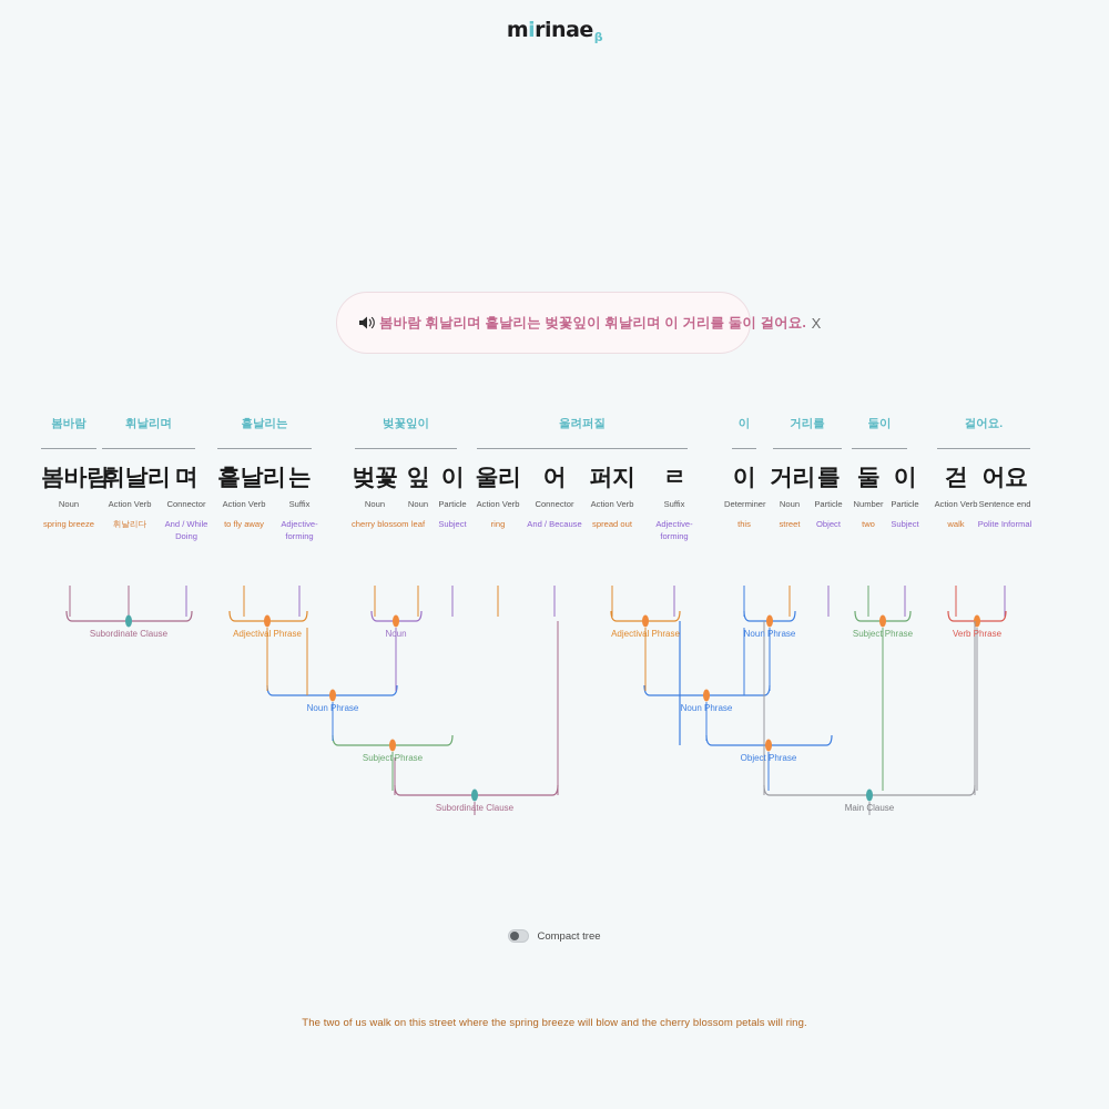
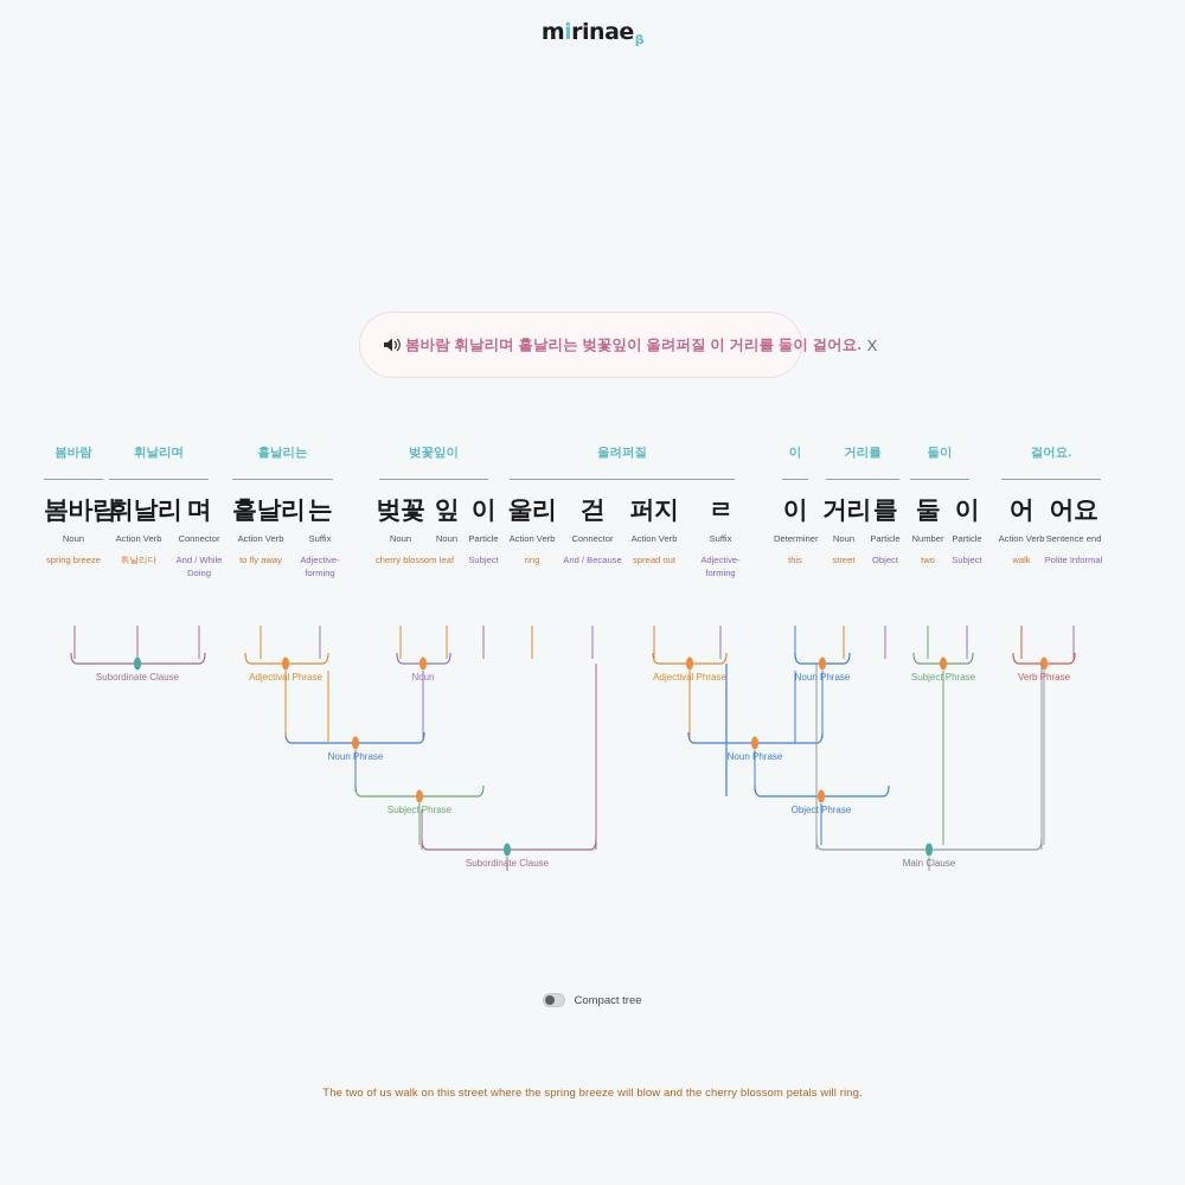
  mirinaeβ
- 봄바람 휘날리며 흩날리는 벚꽃잎이 휘날리며 이 거리를 둘이 걸어요.
+ 봄바람 휘날리며 흩날리는 벚꽃잎이 울려퍼질 이 거리를 둘이 걸어요.
  X
  봄바람
  휘날리며
  흩날리는
  벚꽃잎이
  울려퍼질
  이
  거리를
  둘이
  걸어요.
  봄바람
  Noun
  spring breeze
  Action Verb
  휘날리다
  며
  Connector
  And / While Doing
  Action Verb
  to fly away
  는
  Suffix
  Adjective-forming
  벚꽃
  Noun
  cherry blosso
  잎
  Noun
  leaf
  이
  Particle
  Subject
  울리
  Action Verb
  ring
- 어
+ 걷
  Connector
  And / Because
  퍼지
  Action Verb
  spread out
  ㄹ
  Suffix
  Adjective-forming
  이
  Determiner
  this
  거리
  Noun
  street
  를
  Particle
  Object
  둘
  Number
  two
  이
  Particle
  Subject
- 걷
+ 어
  Action Verb
  walk
  어요
  Sentence end
  Polite Informal
  Subordinate Clause
  Adjectival Phrase
  Noun
  Noun Phrase
  Subject Phrase
  Subordinate Clause
  Adjectival Phrase
  Noun Phrase
  Noun Phrase
  Object Phrase
  Subject Phrase
  Verb Phrase
  Main Clause
  Compact tree
  The two of us walk on this street where the spring breeze will blow and the cherry blossom petals will ring.
